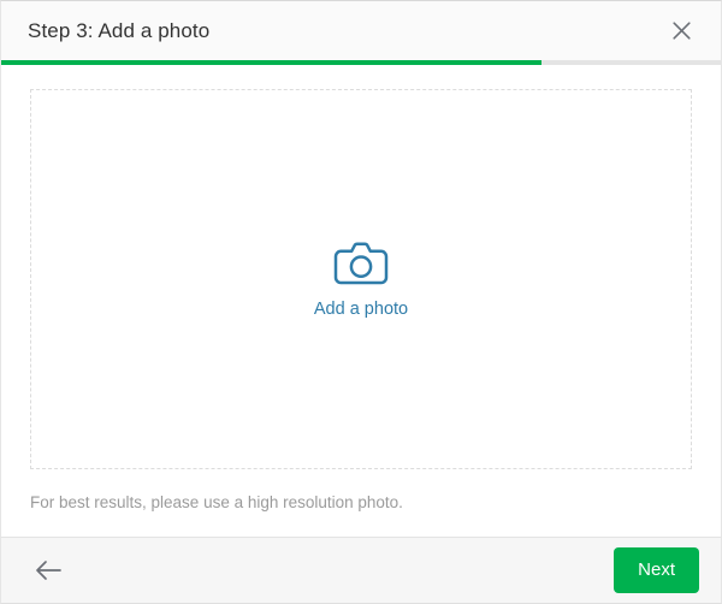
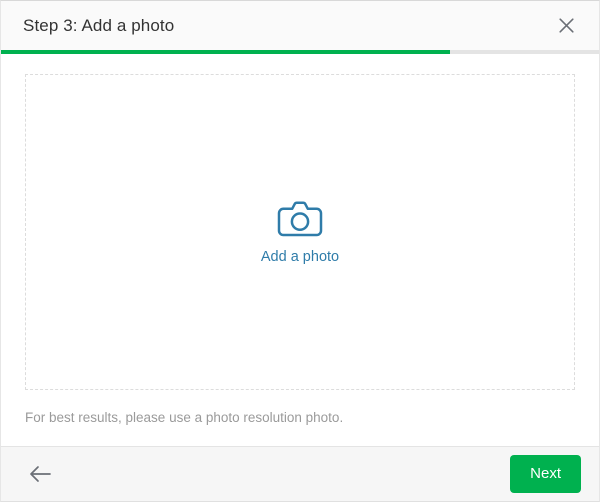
  Step 3: Add a photo
  Add a photo
- For best results, please use a high resolution photo.
+ For best results, please use a photo resolution photo.
  Next
